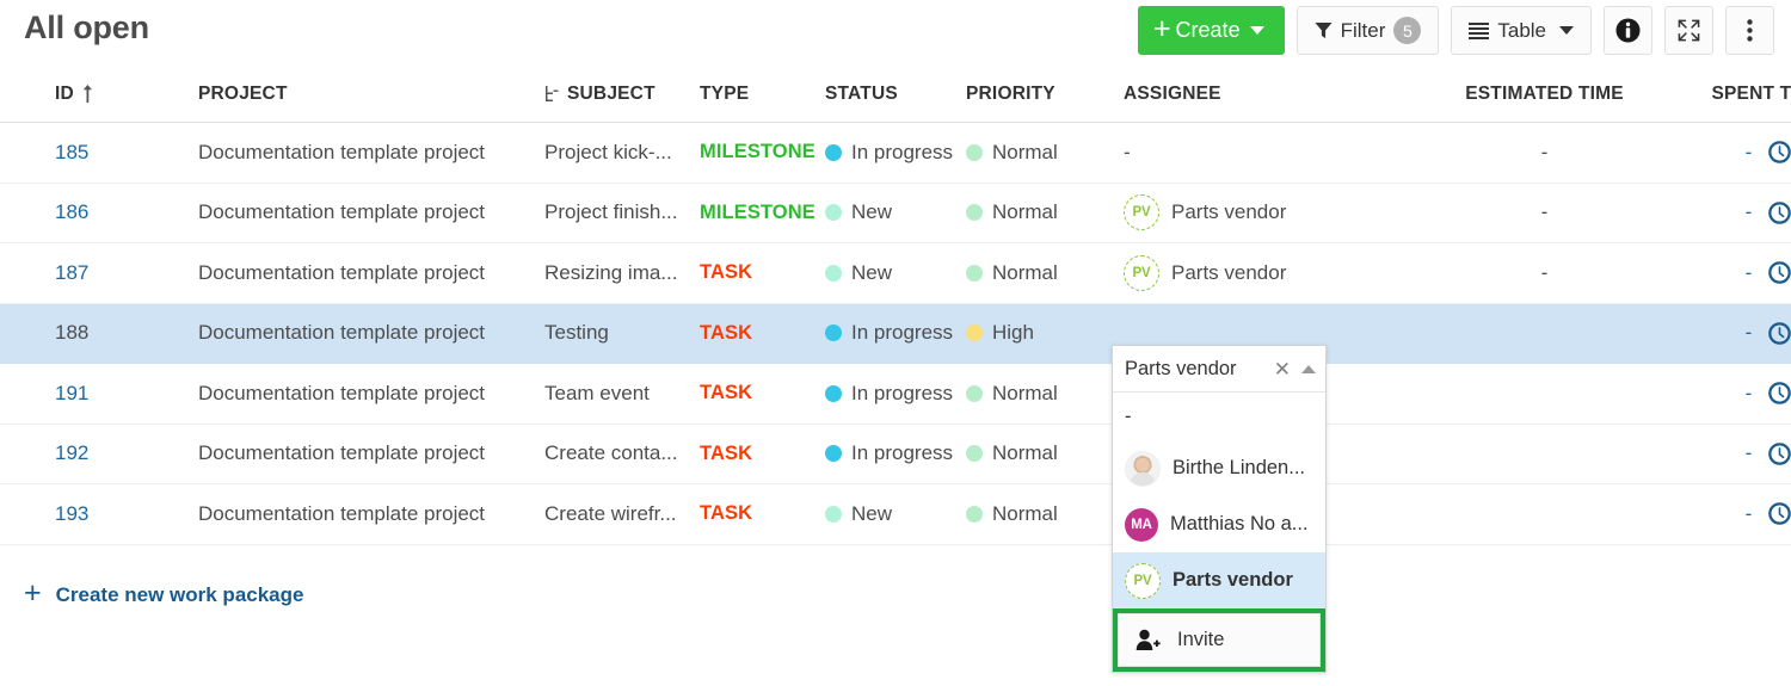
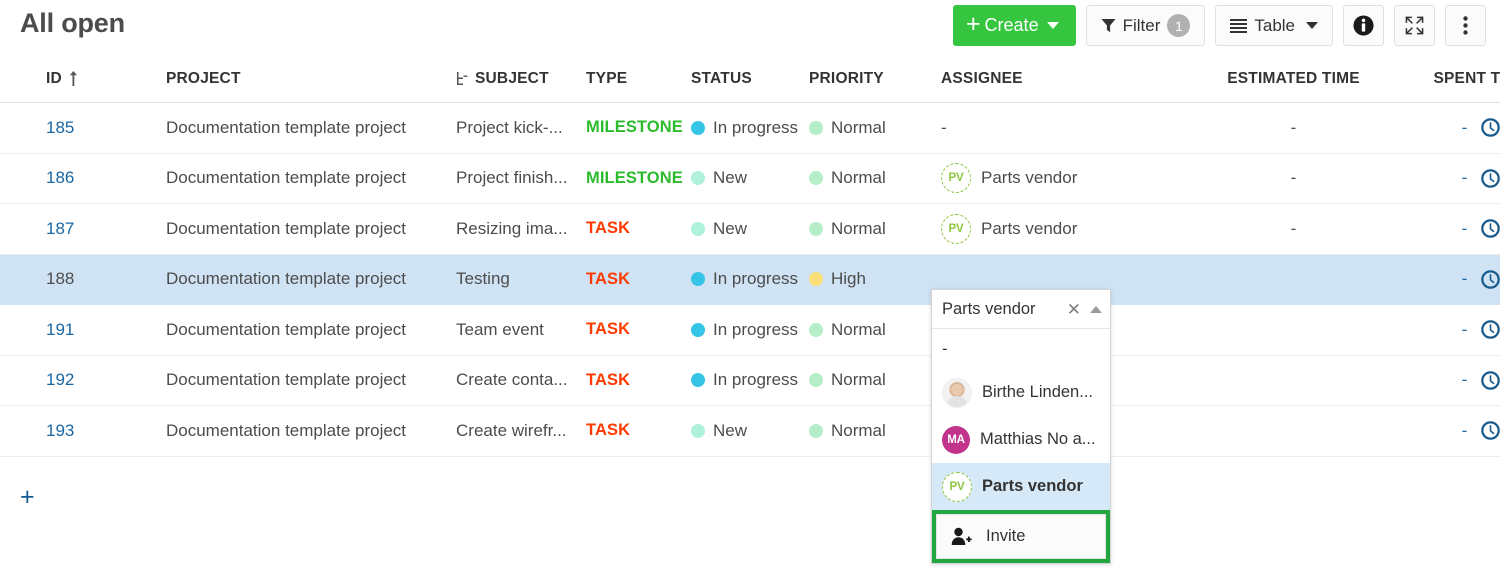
  All open
  +
  Create
  Filter
- 5
+ 1
  Table
  ID	PROJECT	SUBJECT	TYPE	STATUS	PRIORITY	ASSIGNEE	ESTIMATED TIME	SPENT T
  185	Documentation template project	Project kick-...	MILESTONE	In progress	Normal	-	-	-
  186	Documentation template project	Project finish...	MILESTONE	New	Normal	PV Parts vendor	-	-
  187	Documentation template project	Resizing ima...	TASK	New	Normal	PV Parts vendor	-	-
  188	Documentation template project	Testing	TASK	In progress	High			-
  191	Documentation template project	Team event	TASK	In progress	Normal			-
  192	Documentation template project	Create conta...	TASK	In progress	Normal			-
  193	Documentation template project	Create wirefr...	TASK	New	Normal			-
  +
- Create new work package
  Parts vendor
  ✕
  -
  Birthe Linden...
  MA
  Matthias No a...
  PV
  Parts vendor
  Invite
